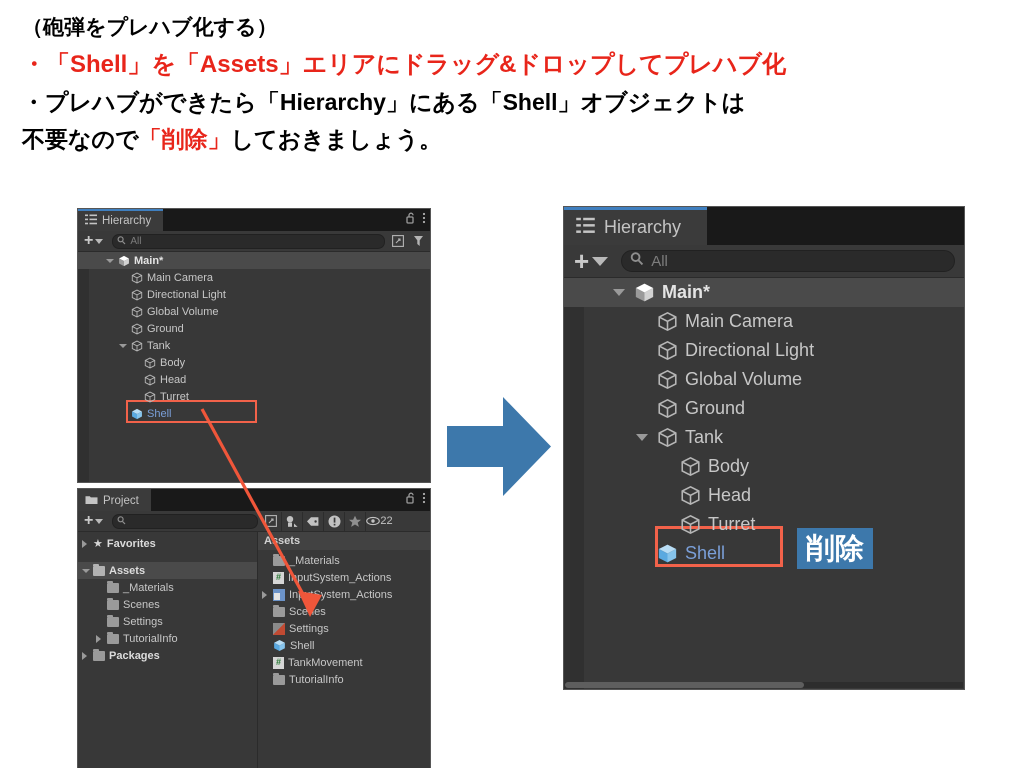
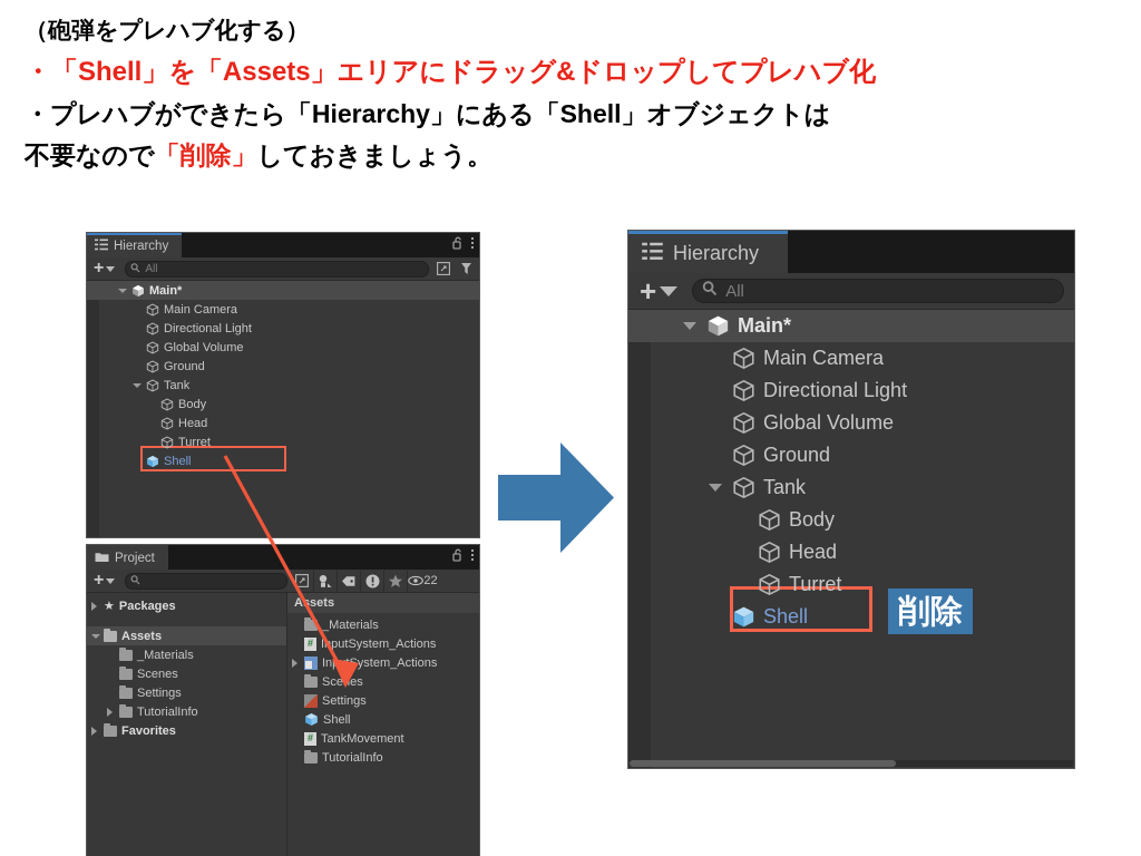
  （砲弾をプレハブ化する）
  ・「Shell」を「Assets」エリアにドラッグ&ドロップしてプレハブ化
  ・プレハブができたら「Hierarchy」にある「Shell」オブジェクトは
  不要なので「削除」しておきましょう。
  Hierarchy
  +
  All
  Main*
  Main Camera
  Directional Light
  Global Volume
  Ground
  Tank
  Body
  Head
  Turret
  Shell
  Project
  +
  22
  ★
- Favorites
+ Packages
  Assets
  _Materials
  Scenes
  Settings
  TutorialInfo
- Packages
+ Favorites
  Asets
  _Materials
  #
  IputSystem_Actions
  Inystem_Actions
  Scees
  Settings
  Shell
  #
  TankMovement
  TutorialInfo
  Hierarchy
  +
  All
  Main*
  Main Camera
  Directional Light
  Global Volume
  Ground
  Tank
  Body
  Head
  Turret
  Shell
  削除
